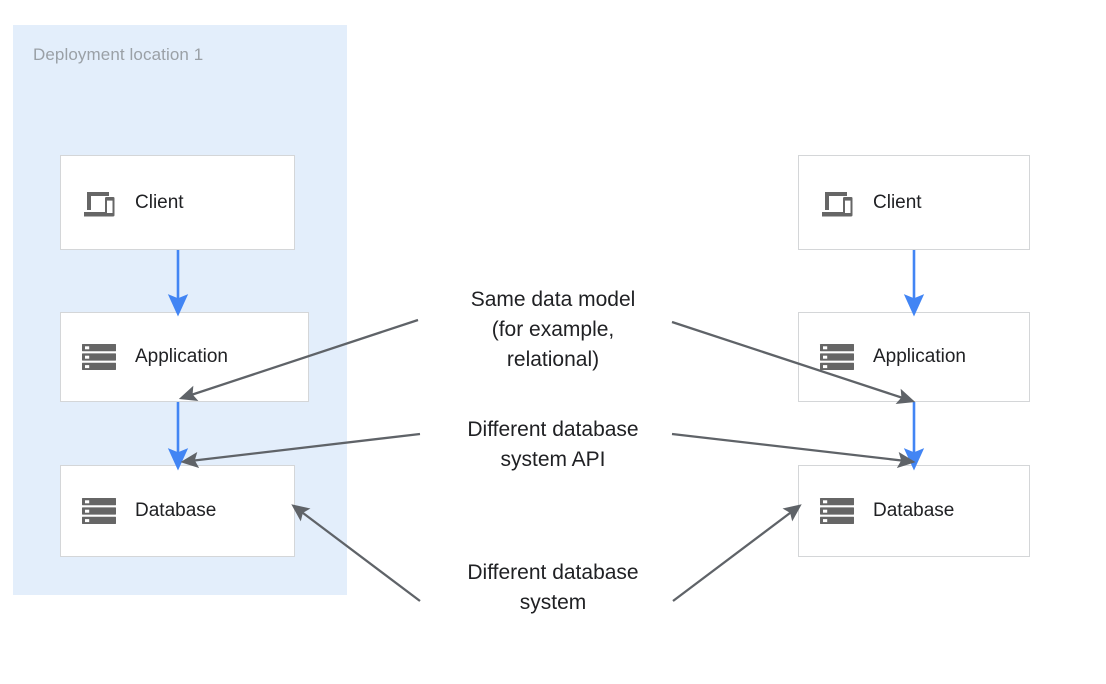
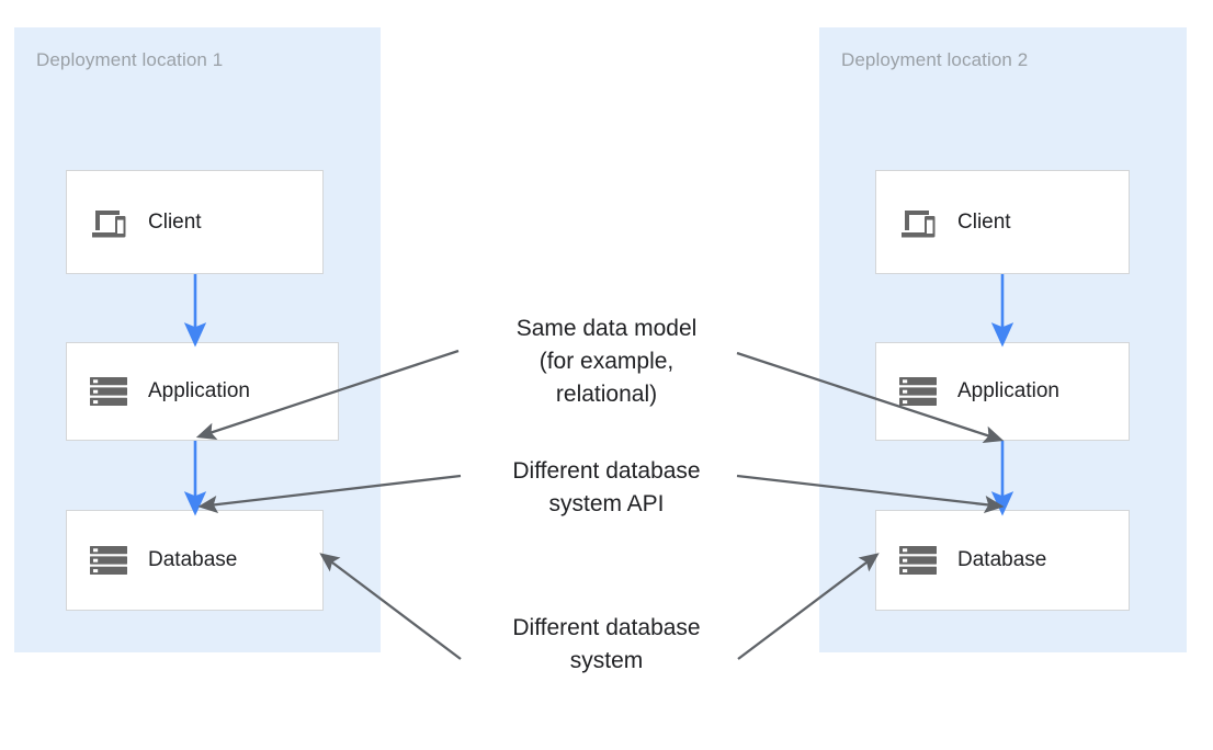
  Deployment location 1
+ Deployment location 2
  Client
  Application
  Database
  Client
  Application
  Database
  Same data model
  (for example,
  relational)
  Different database
  system API
  Different database
  system
